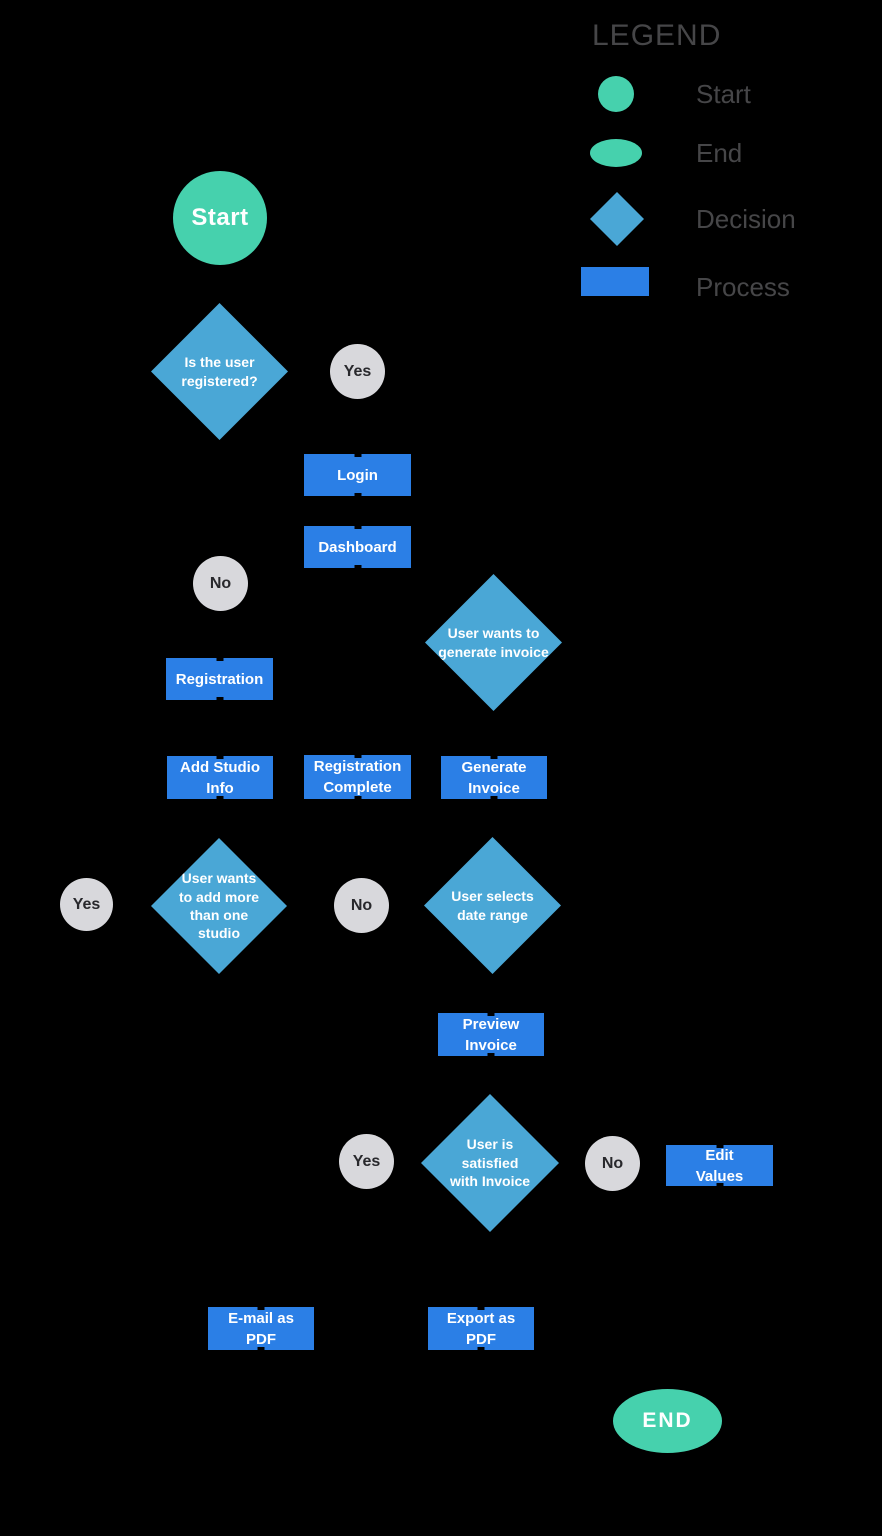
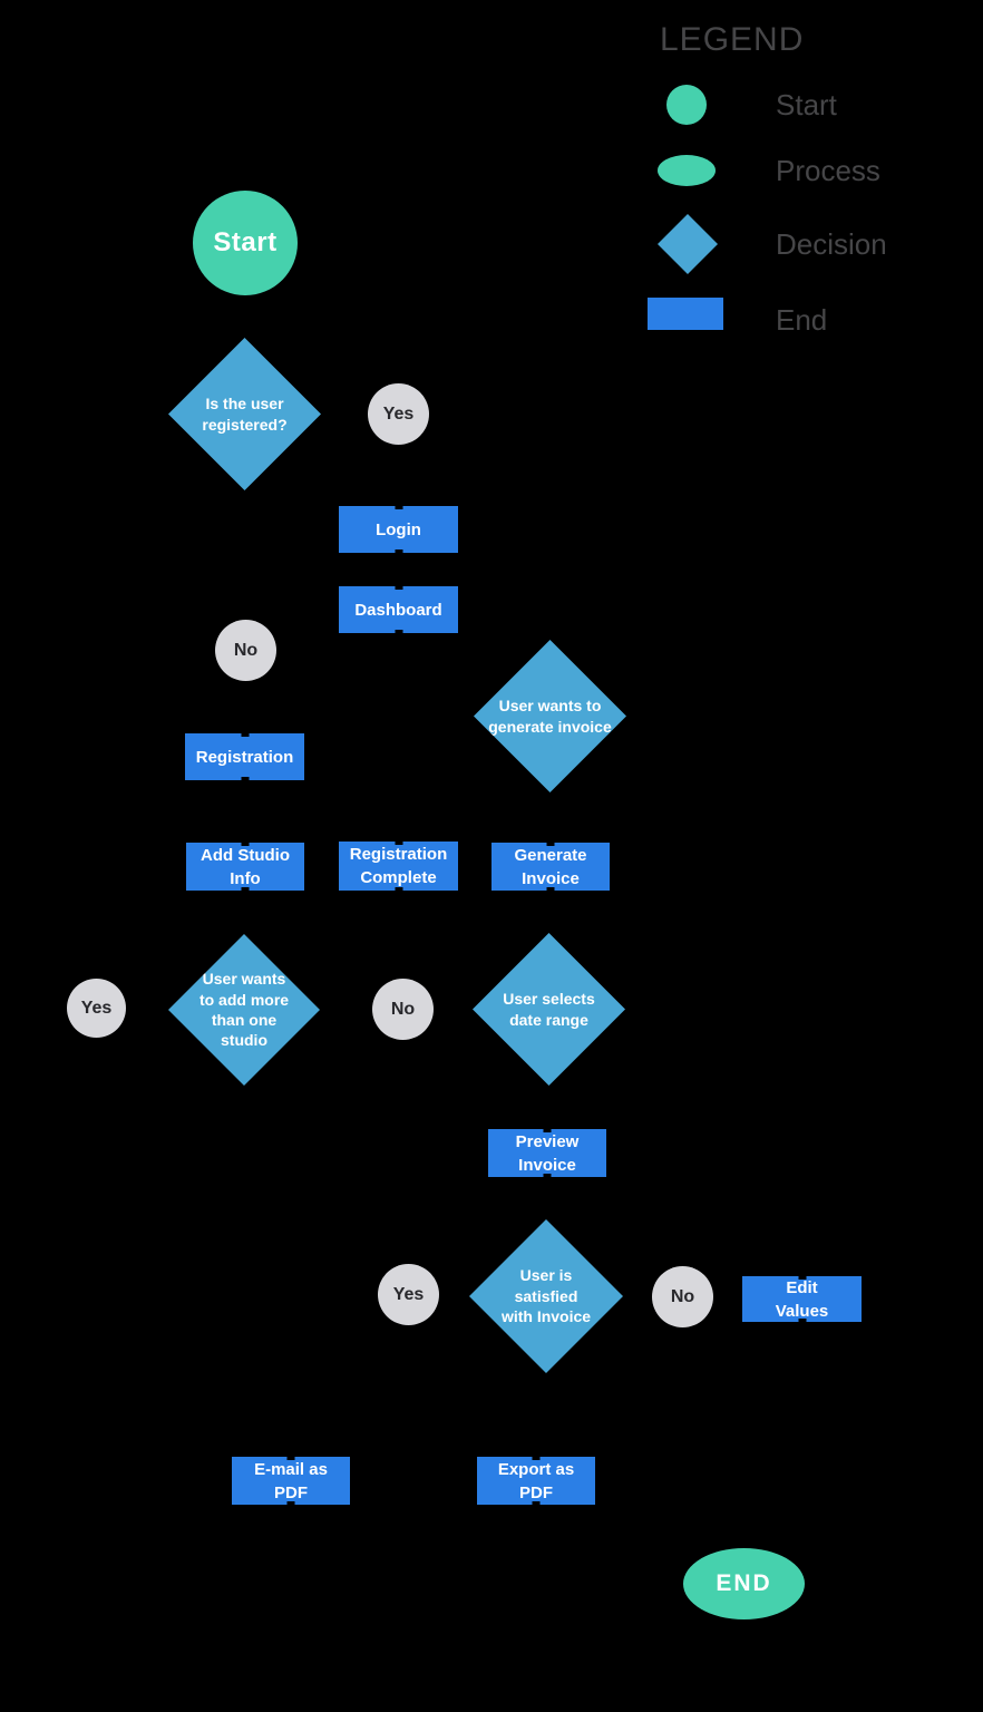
  LEGEND
  Start
- End
+ Process
  Decision
- Process
+ End
  Start
  Is the user
  registered?
  Yes
  Login
  Dashboard
  No
  Registration
  User wants to
  generate invoice
  Add Studio
  Info
  Registration
  Complete
  Generate
  Invoice
  User wants
  to add more
  than one
  studio
  Yes
  No
  User selects
  date range
  Preview
  Invoice
  User is
  satisfied
  with Invoice
  Yes
  No
  Edit
  Values
  E-mail as
  PDF
  Export as
  PDF
  END
